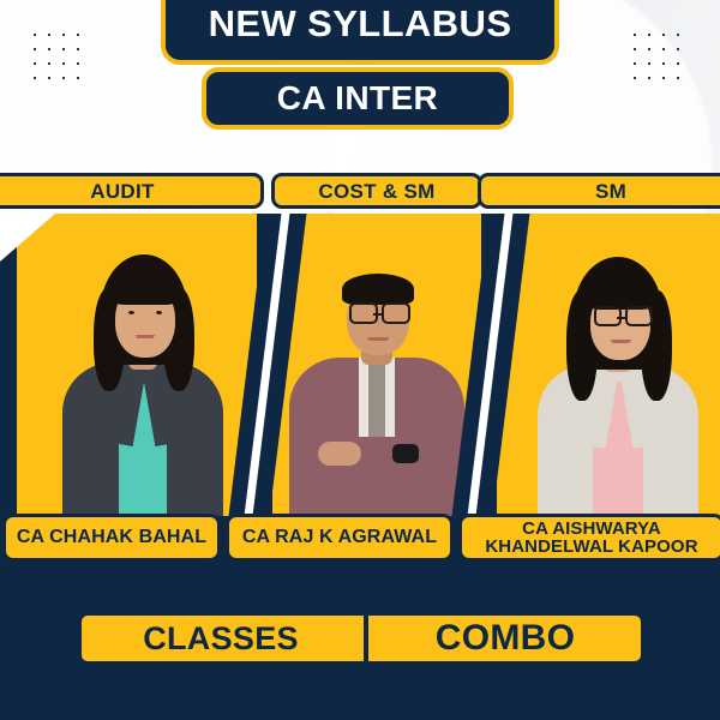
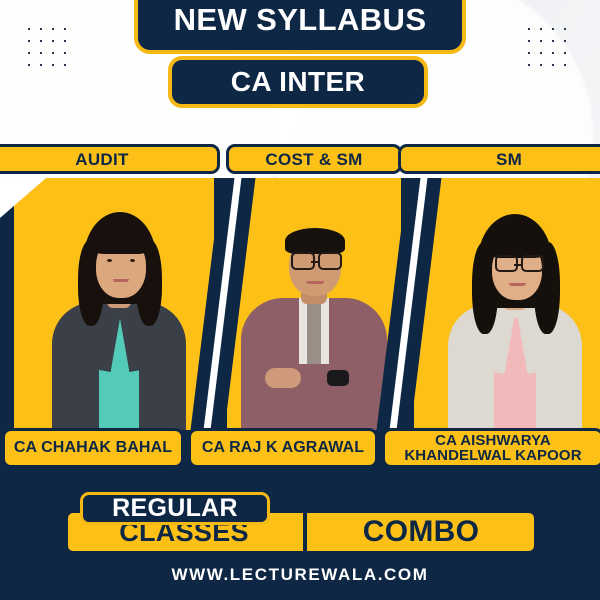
  NEW SYLLABUS
  CA INTER
  AUDIT
  COST & SM
  SM
  CA CHAHAK BAHAL
  CA RAJ K AGRAWAL
  CA AISHWARYA KHANDELWAL KAPOOR
  CLASSES
  COMBO
+ REGULAR
+ WWW.LECTUREWALA.COM
